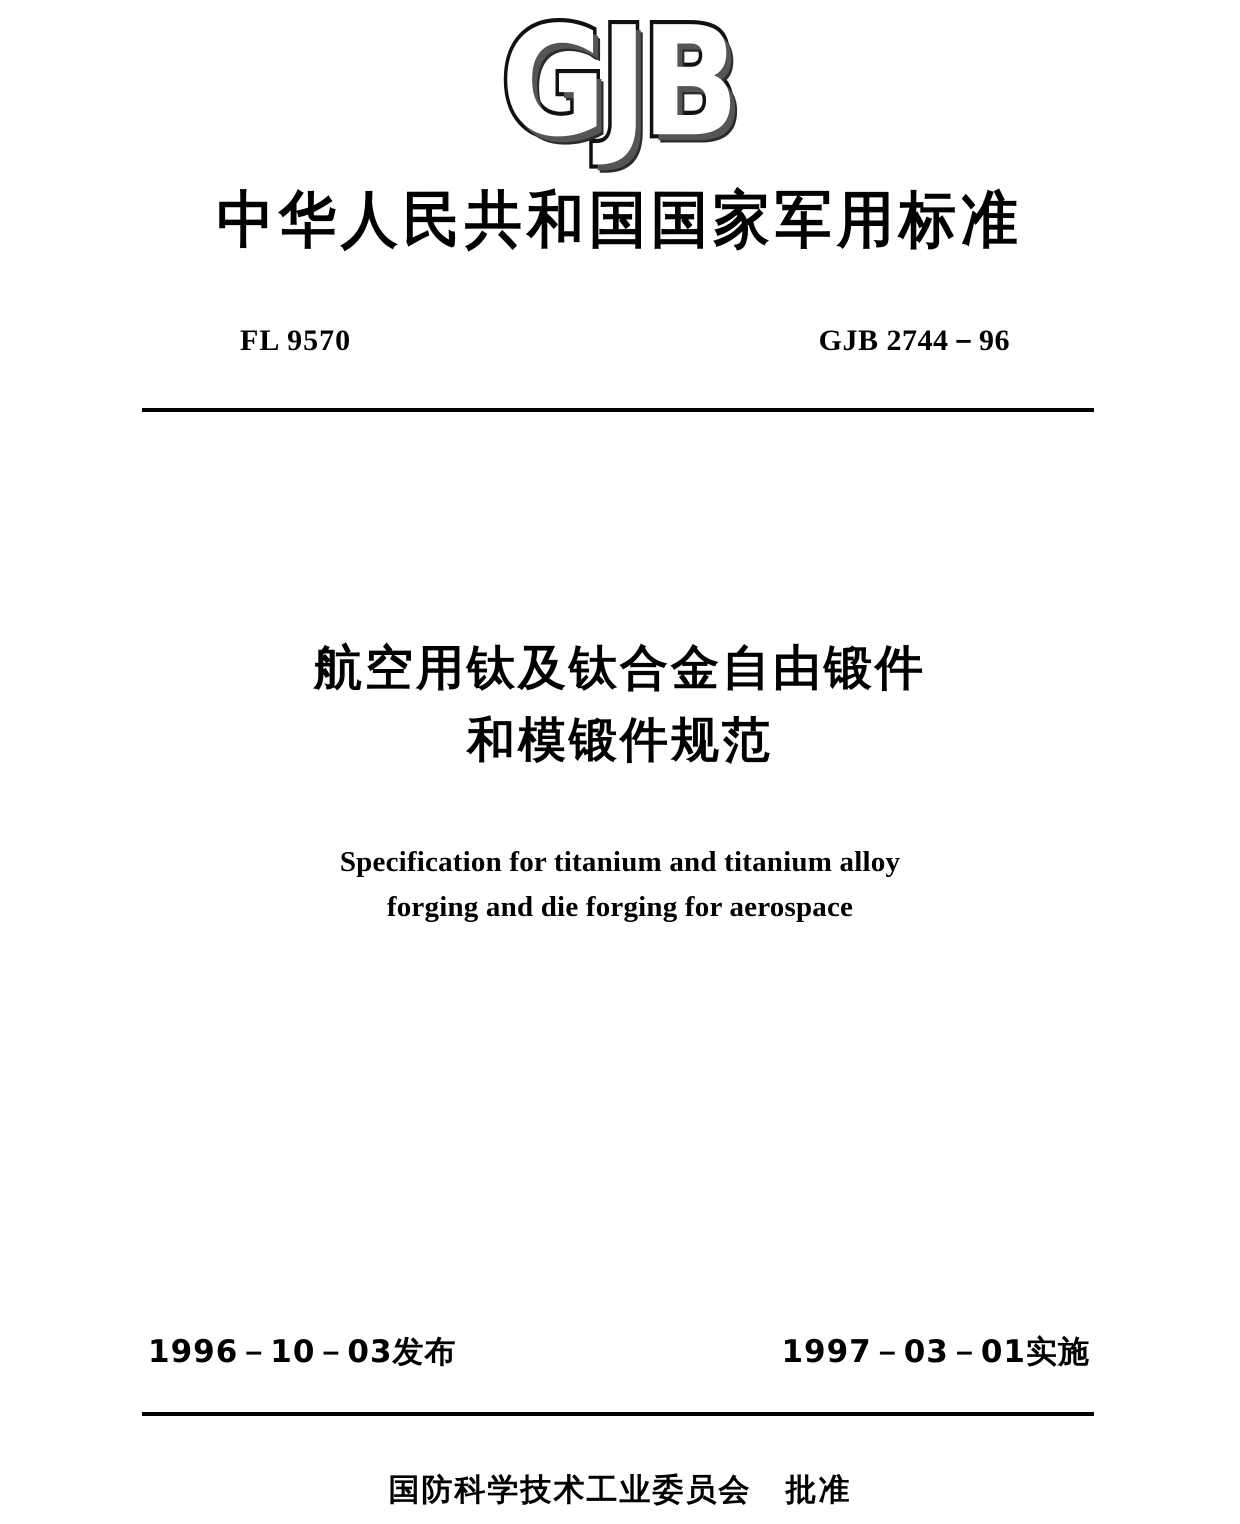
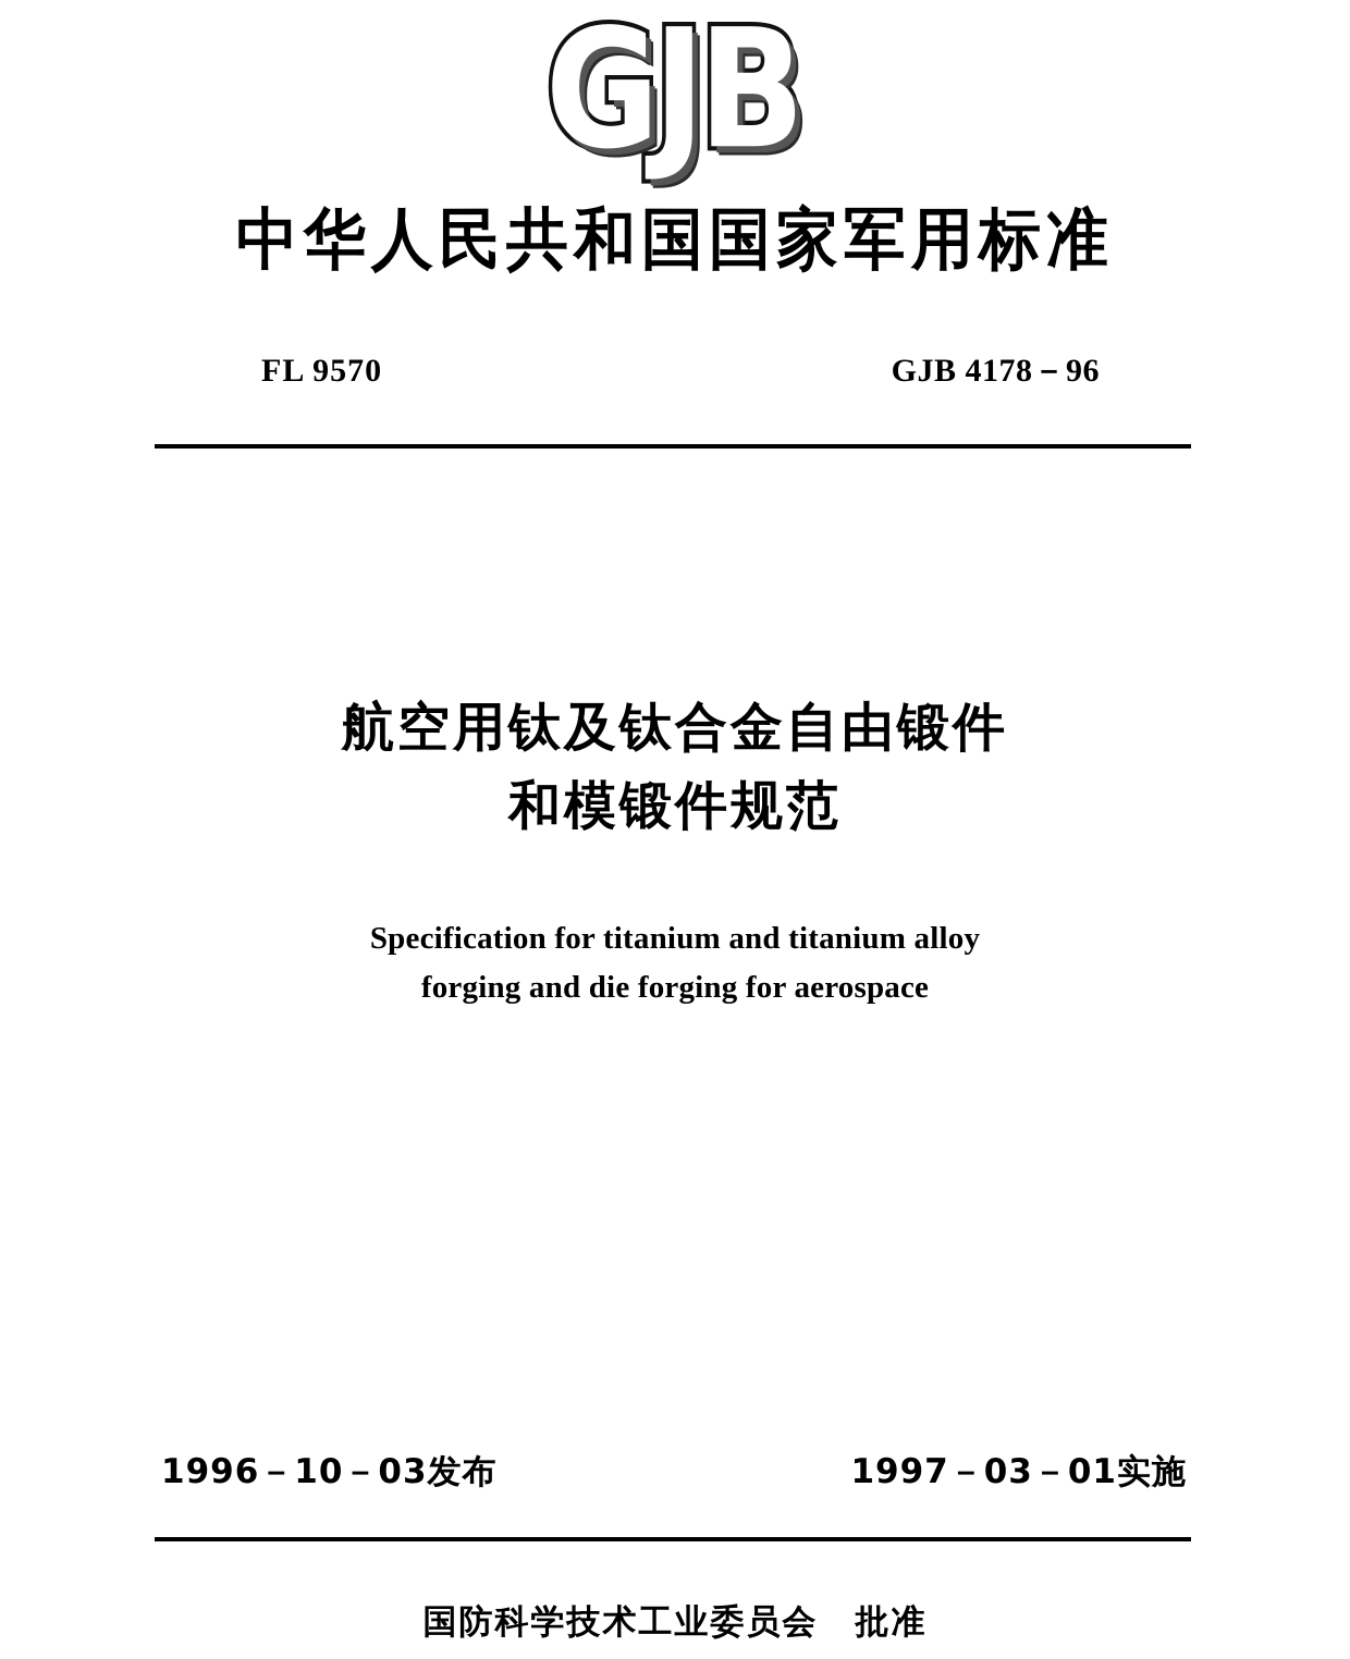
  GJB
  中华人民共和国国家军用标准
  FL 9570
- GJB 2744－96
+ GJB 4178－96
  航空用钛及钛合金自由锻件
  和模锻件规范
  Specification for titanium and titanium alloy
  forging and die forging for aerospace
  1996－10－03发布
  1997－03－01实施
  国防科学技术工业委员会 批准
